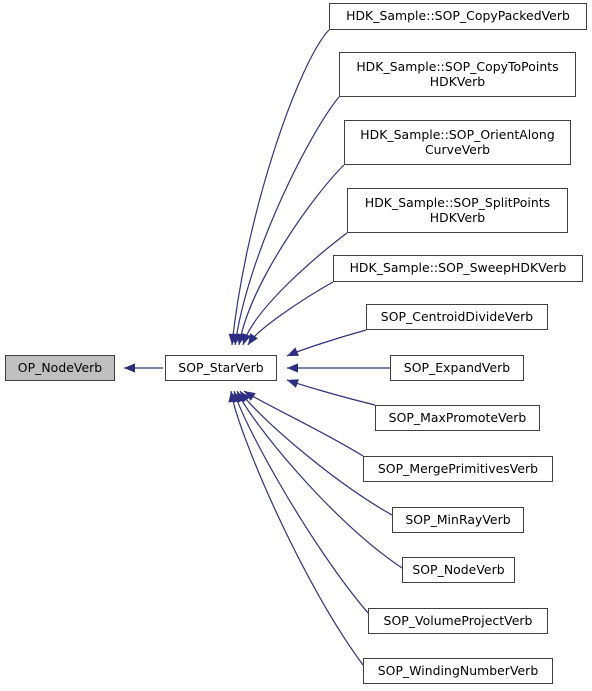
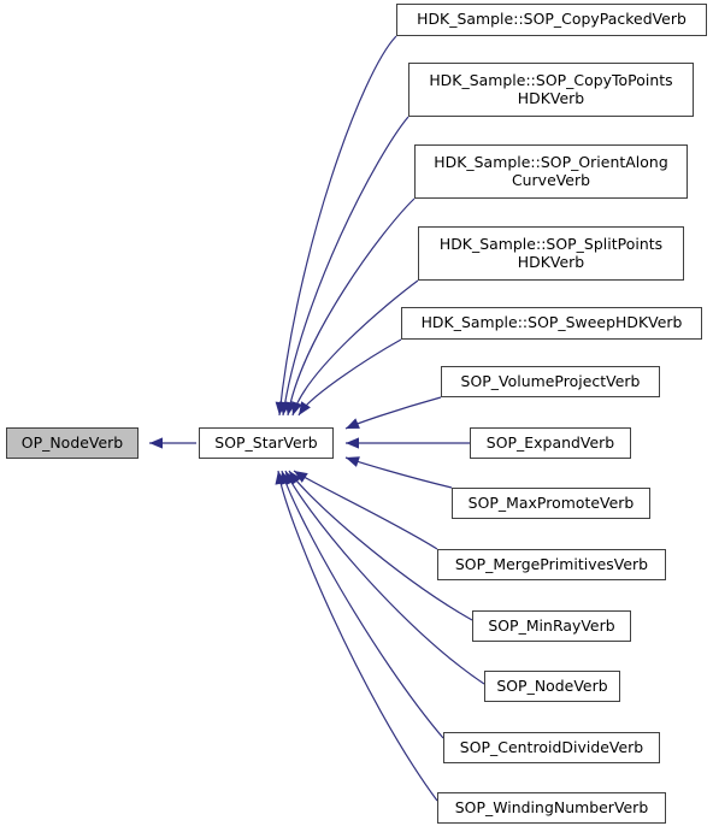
  OP_NodeVerb
  SOP_StarVerb
  HDK_Sample::SOP_CopyPackedVerb
  HDK_Sample::SOP_CopyToPoints
  HDKVerb
  HDK_Sample::SOP_OrientAlong
  CurveVerb
  HDK_Sample::SOP_SplitPoints
  HDKVerb
  HDK_Sample::SOP_SweepHDKVerb
- SOP_CentroidDivideVerb
+ SOP_VolumeProjectVerb
  SOP_ExpandVerb
  SOP_MaxPromoteVerb
  SOP_MergePrimitivesVerb
  SOP_MinRayVerb
  SOP_NodeVerb
- SOP_VolumeProjectVerb
+ SOP_CentroidDivideVerb
  SOP_WindingNumberVerb
